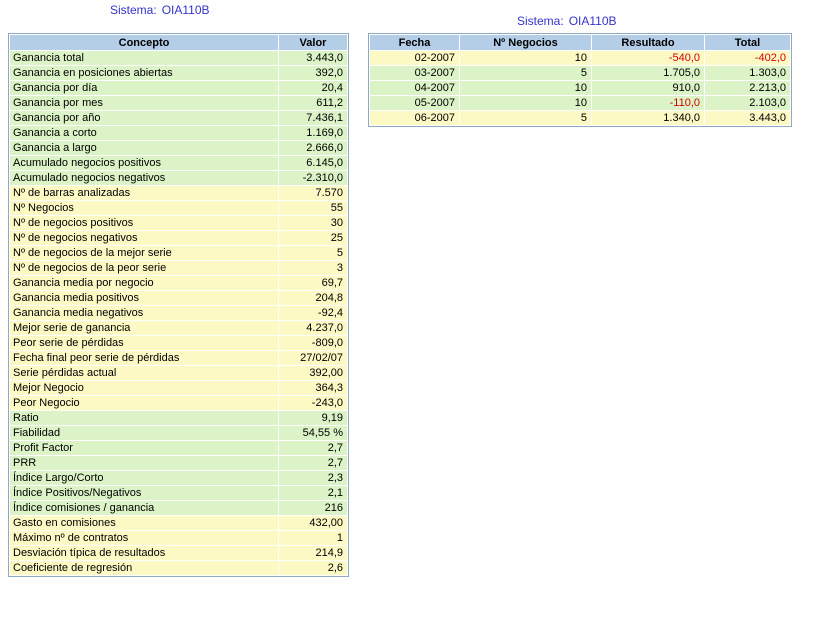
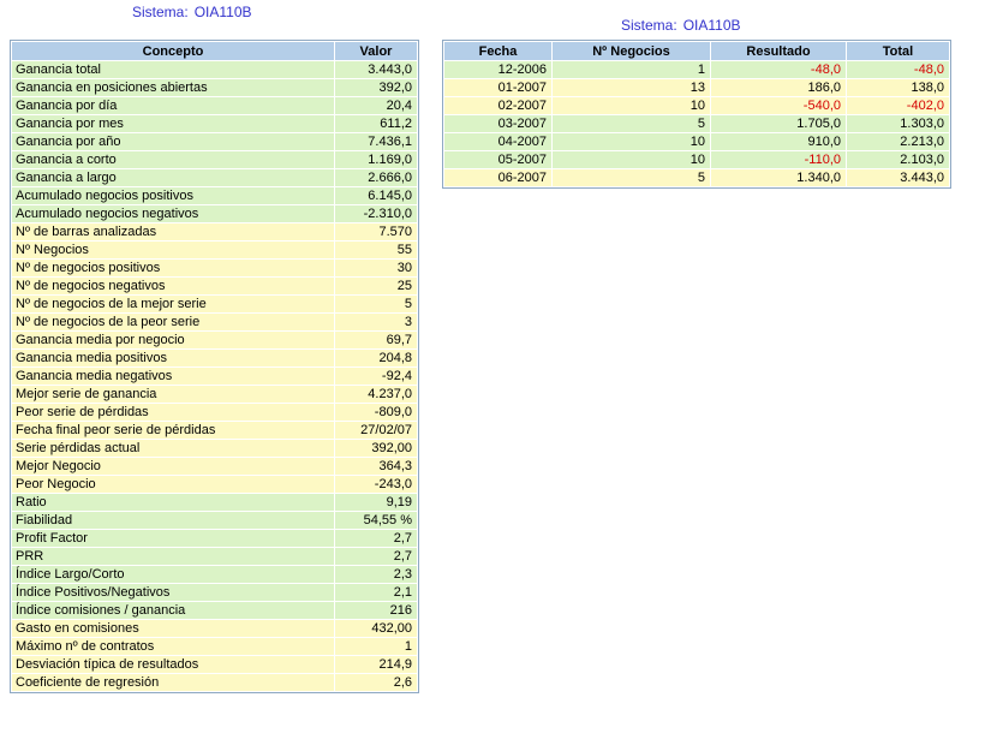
  Sistema: OIA110B
  Sistema: OIA110B
  Concepto	Valor
  Ganancia total	3.443,0
  Ganancia en posiciones abiertas	392,0
  Ganancia por día	20,4
  Ganancia por mes	611,2
  Ganancia por año	7.436,1
  Ganancia a corto	1.169,0
  Ganancia a largo	2.666,0
  Acumulado negocios positivos	6.145,0
  Acumulado negocios negativos	-2.310,0
  Nº de barras analizadas	7.570
  Nº Negocios	55
  Nº de negocios positivos	30
  Nº de negocios negativos	25
  Nº de negocios de la mejor serie	5
  Nº de negocios de la peor serie	3
  Ganancia media por negocio	69,7
  Ganancia media positivos	204,8
  Ganancia media negativos	-92,4
  Mejor serie de ganancia	4.237,0
  Peor serie de pérdidas	-809,0
  Fecha final peor serie de pérdidas	27/02/07
  Serie pérdidas actual	392,00
  Mejor Negocio	364,3
  Peor Negocio	-243,0
  Ratio	9,19
  Fiabilidad	54,55 %
  Profit Factor	2,7
  PRR	2,7
  Índice Largo/Corto	2,3
  Índice Positivos/Negativos	2,1
  Índice comisiones / ganancia	216
  Gasto en comisiones	432,00
  Máximo nº de contratos	1
  Desviación típica de resultados	214,9
  Coeficiente de regresión	2,6
  Fecha	Nº Negocios	Resultado	Total
+ 12-2006	1	-48,0	-48,0
+ 01-2007	13	186,0	138,0
  02-2007	10	-540,0	-402,0
  03-2007	5	1.705,0	1.303,0
  04-2007	10	910,0	2.213,0
  05-2007	10	-110,0	2.103,0
  06-2007	5	1.340,0	3.443,0
